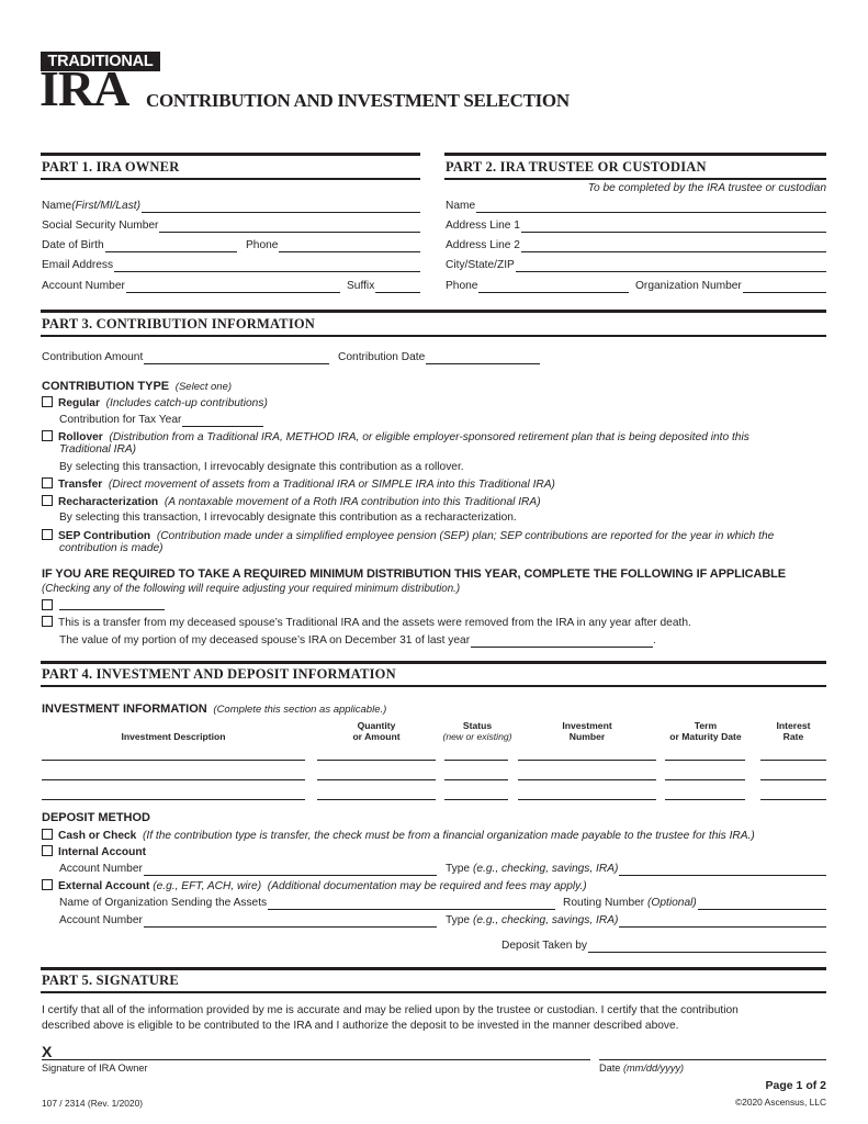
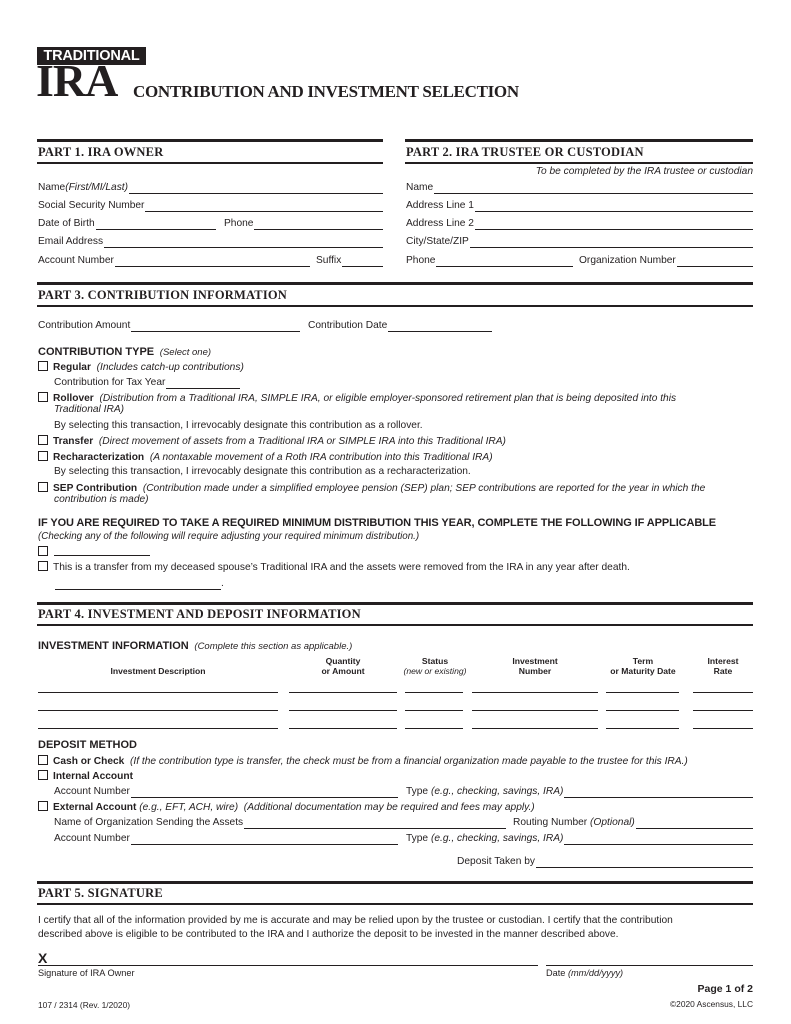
  TRADITIONAL
  IRA
  CONTRIBUTION AND INVESTMENT SELECTION
  PART 1. IRA OWNER
  Name
  (First/MI/Last)
  Social Security Number
  Date of Birth
  Phone
  Email Address
  Account Number
  Suffix
  PART 2. IRA TRUSTEE OR CUSTODIAN
  To be completed by the IRA trustee or custodian
  Name
  Address Line 1
  Address Line 2
  City/State/ZIP
  Phone
  Organization Number
  PART 3. CONTRIBUTION INFORMATION
  Contribution Amount
  Contribution Date
  CONTRIBUTION TYPE (Select one)
  Regular (Includes catch-up contributions)
  Contribution for Tax Year
- Rollover (Distribution from a Traditional IRA, METHOD IRA, or eligible employer-sponsored retirement plan that is being deposited into this
+ Rollover (Distribution from a Traditional IRA, SIMPLE IRA, or eligible employer-sponsored retirement plan that is being deposited into this
  Traditional IRA)
  By selecting this transaction, I irrevocably designate this contribution as a rollover.
  Transfer (Direct movement of assets from a Traditional IRA or SIMPLE IRA into this Traditional IRA)
  Recharacterization (A nontaxable movement of a Roth IRA contribution into this Traditional IRA)
  By selecting this transaction, I irrevocably designate this contribution as a recharacterization.
  SEP Contribution (Contribution made under a simplified employee pension (SEP) plan; SEP contributions are reported for the year in which the
  contribution is made)
  IF YOU ARE REQUIRED TO TAKE A REQUIRED MINIMUM DISTRIBUTION THIS YEAR, COMPLETE THE FOLLOWING IF APPLICABLE
  (Checking any of the following will require adjusting your required minimum distribution.)
  This is a transfer from my deceased spouse’s Traditional IRA and the assets were removed from the IRA in any year after death.
- The value of my portion of my deceased spouse’s IRA on December 31 of last year
  .
  PART 4. INVESTMENT AND DEPOSIT INFORMATION
  INVESTMENT INFORMATION (Complete this section as applicable.)
  Investment Description
  Quantity
  or Amount
  Status
  (new or existing)
  Investment
  Number
  Term
  or Maturity Date
  Interest
  Rate
  DEPOSIT METHOD
  Cash or Check (If the contribution type is transfer, the check must be from a financial organization made payable to the trustee for this IRA.)
  Internal Account
  Account Number
  Type
  (e.g., checking, savings, IRA)
  External Account (e.g., EFT, ACH, wire) (Additional documentation may be required and fees may apply.)
  Name of Organization Sending the Assets
  Routing Number
  (Optional)
  Account Number
  Type
  (e.g., checking, savings, IRA)
  Deposit Taken by
  PART 5. SIGNATURE
  I certify that all of the information provided by me is accurate and may be relied upon by the trustee or custodian. I certify that the contribution
  described above is eligible to be contributed to the IRA and I authorize the deposit to be invested in the manner described above.
  X
  Signature of IRA Owner
  Date (mm/dd/yyyy)
  107 / 2314 (Rev. 1/2020)
  Page 1 of 2
  ©2020 Ascensus, LLC
